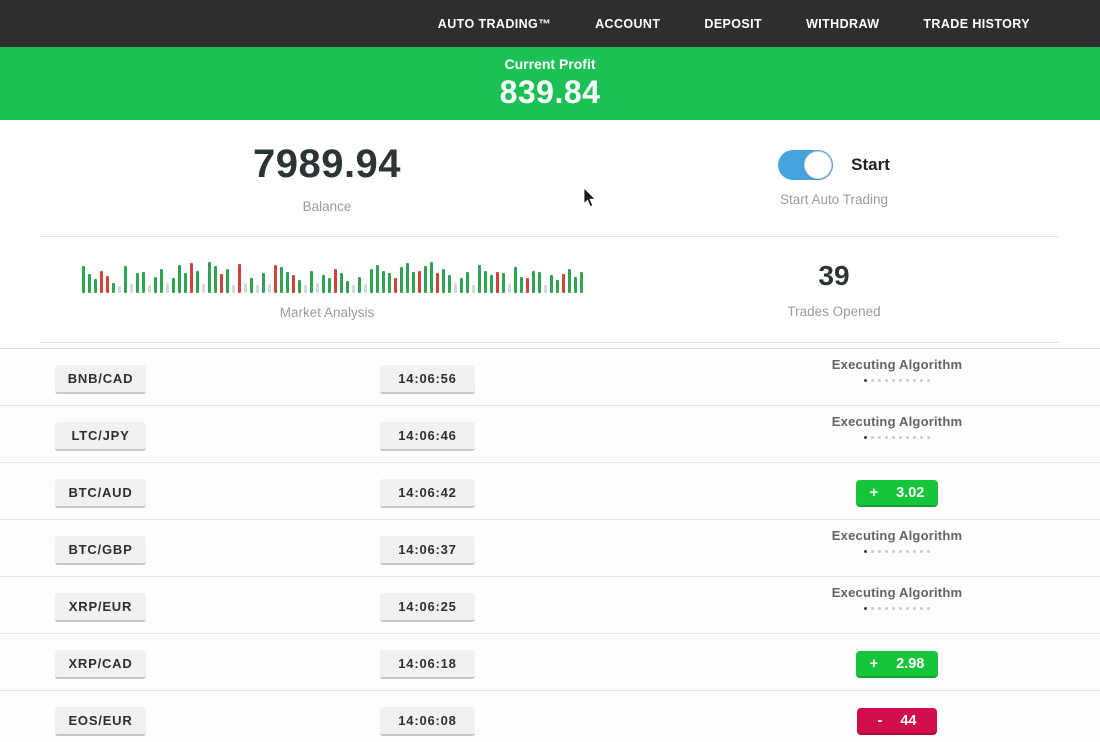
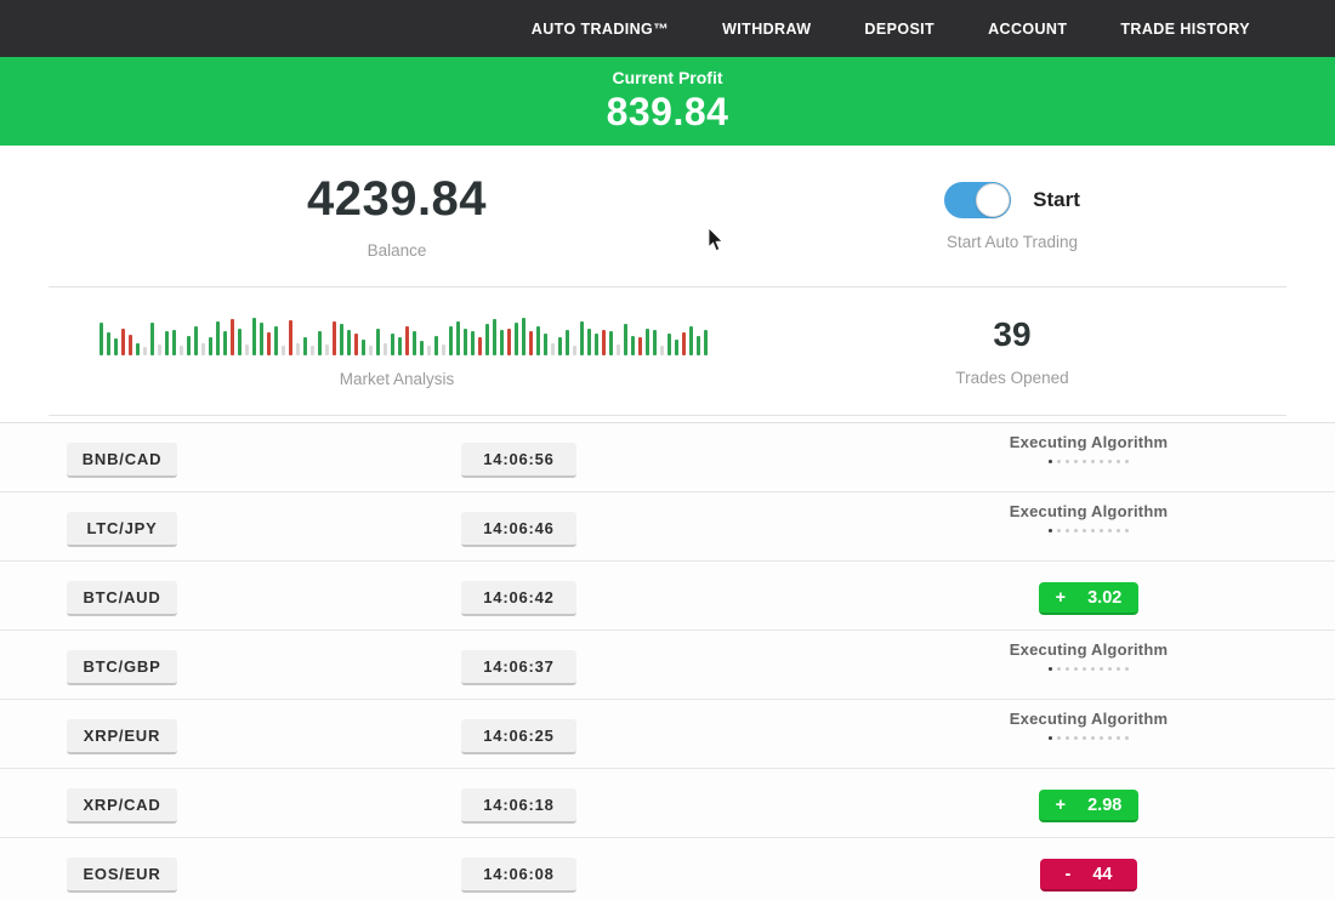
  AUTO TRADING™
- ACCOUNT
+ WITHDRAW
  DEPOSIT
- WITHDRAW
+ ACCOUNT
  TRADE HISTORY
  Current Profit
  839.84
- 7989.94
+ 4239.84
  Balance
  Start
  Start Auto Trading
  Market Analysis
  39
  Trades Opened
  BNB/CAD
  14:06:56
  Executing Algorithm
  LTC/JPY
  14:06:46
  Executing Algorithm
  BTC/AUD
  14:06:42
  +
  3.02
  BTC/GBP
  14:06:37
  Executing Algorithm
  XRP/EUR
  14:06:25
  Executing Algorithm
  XRP/CAD
  14:06:18
  +
  2.98
  EOS/EUR
  14:06:08
  -
  44
